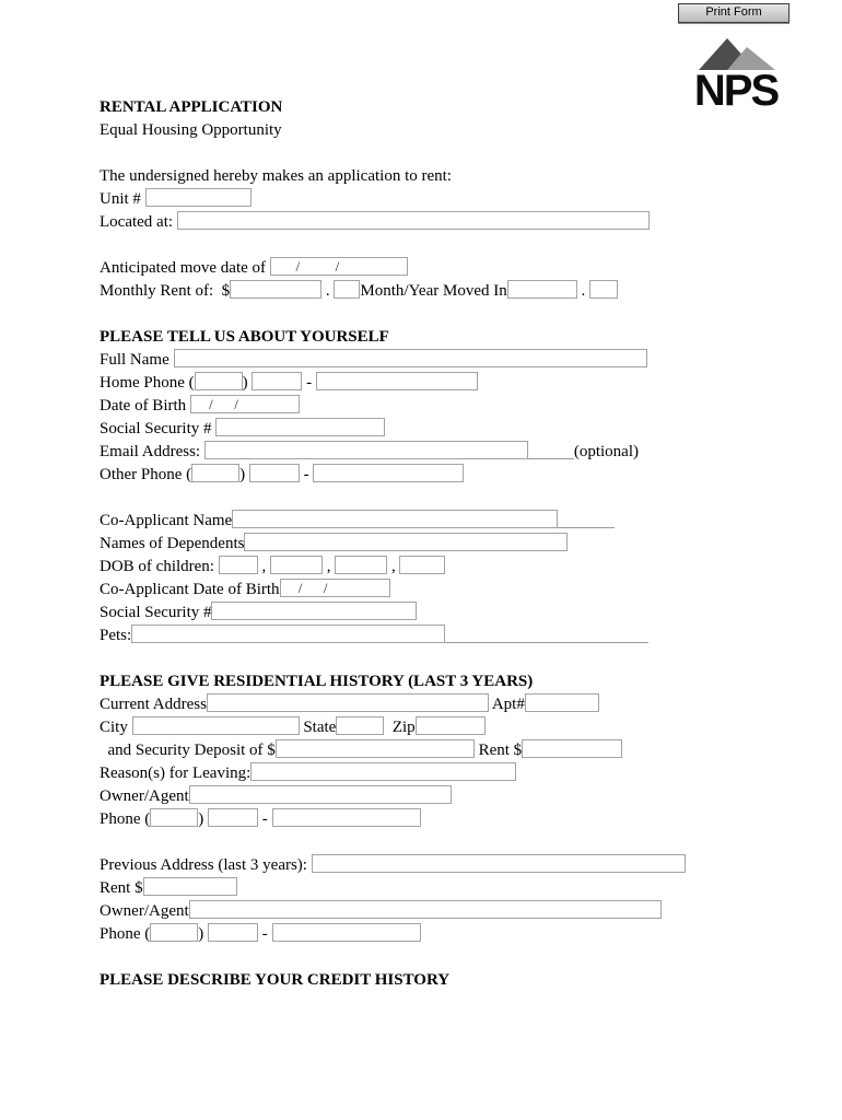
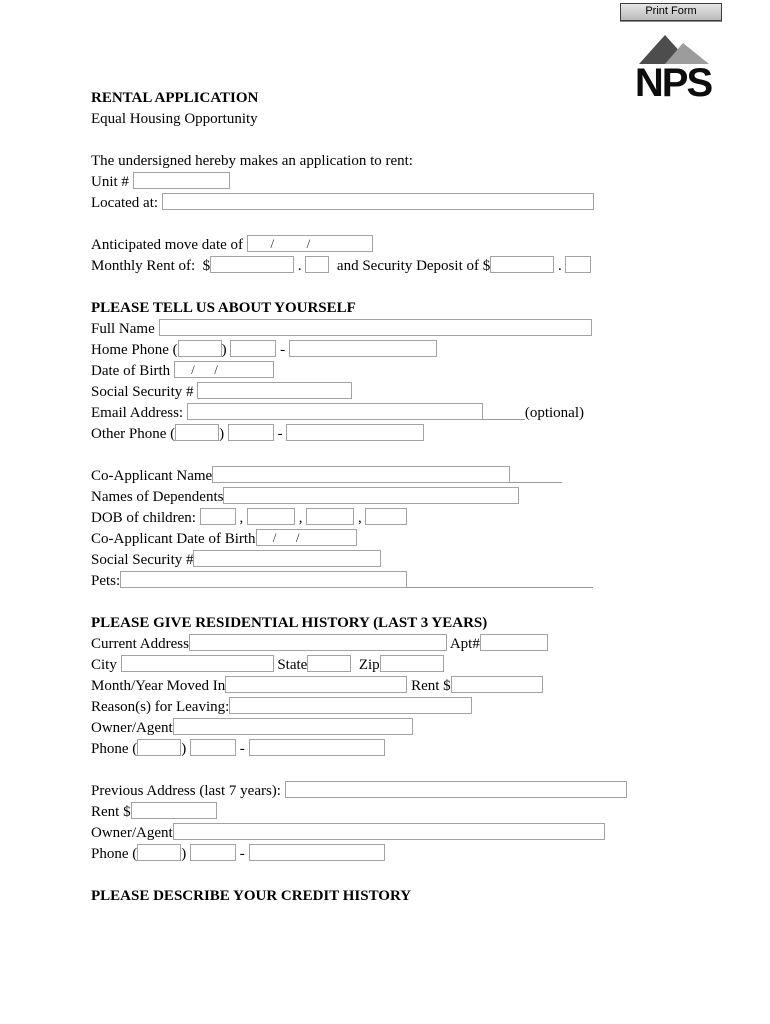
  Print Form
  NPS
  RENTAL APPLICATION
  Equal Housing Opportunity
  The undersigned hereby makes an application to rent:
  Unit #
  Located at:
  Anticipated move date of / /
- Monthly Rent of: $ . Month/Year Moved In .
+ Monthly Rent of: $ . and Security Deposit of $ .
  PLEASE TELL US ABOUT YOURSELF
  Full Name
  Home Phone ( ) -
  Date of Birth / /
  Social Security #
  Email Address: (optional)
  Other Phone ( ) -
  Co-Applicant Name
  Names of Dependents
  DOB of children: , , ,
  Co-Applicant Date of Birth / /
  Social Security #
  Pets:
  PLEASE GIVE RESIDENTIAL HISTORY (LAST 3 YEARS)
  Current Address Apt#
  City State Zip
- and Security Deposit of $ Rent $
+ Month/Year Moved In Rent $
  Reason(s) for Leaving:
  Owner/Agent
  Phone ( ) -
- Previous Address (last 3 years):
+ Previous Address (last 7 years):
  Rent $
  Owner/Agent
  Phone ( ) -
  PLEASE DESCRIBE YOUR CREDIT HISTORY
